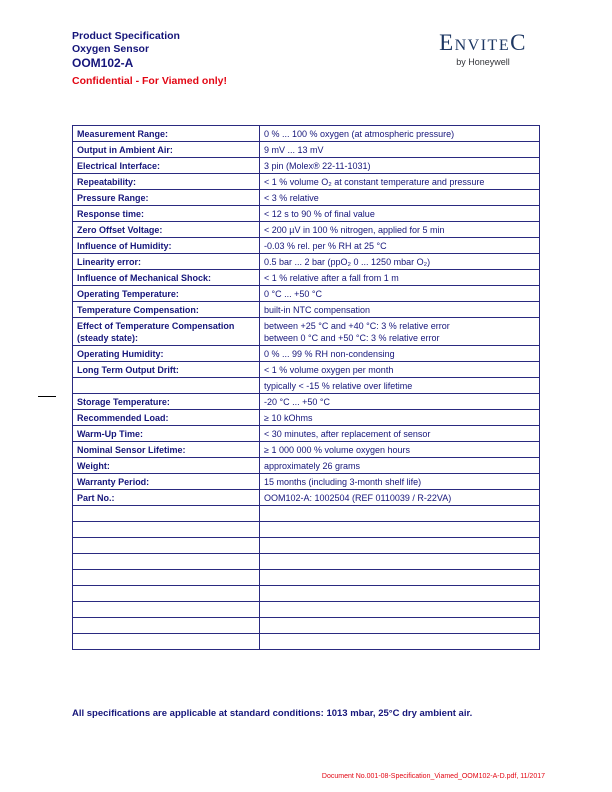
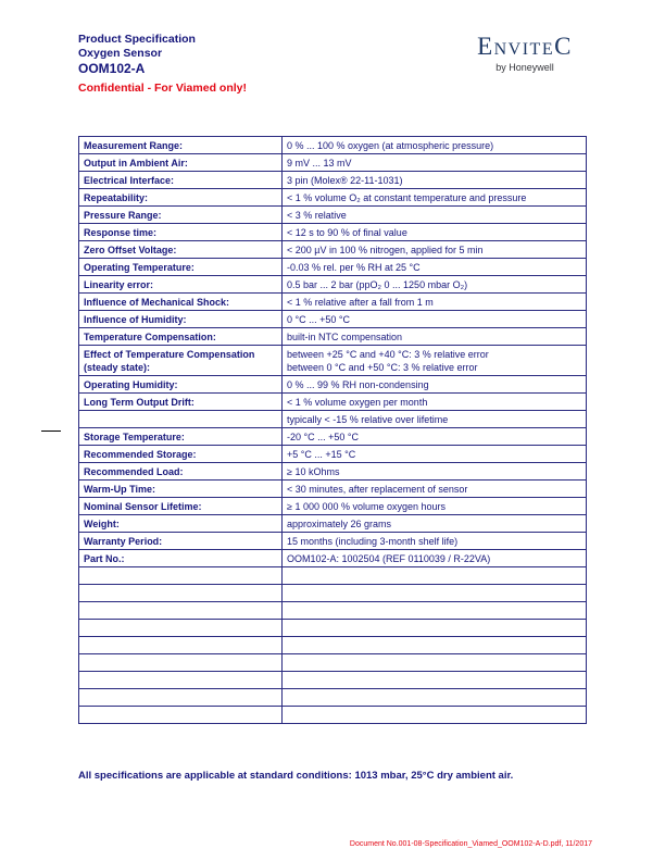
  Product Specification
  Oxygen Sensor
  OOM102-A
  Confidential - For Viamed only!
  EnviteC
  by Honeywell
  Measurement Range:	0 % ... 100 % oxygen (at atmospheric pressure)
  Output in Ambient Air:	9 mV ... 13 mV
  Electrical Interface:	3 pin (Molex® 22-11-1031)
  Repeatability:	< 1 % volume O₂ at constant temperature and pressure
  Pressure Range:	< 3 % relative
  Response time:	< 12 s to 90 % of final value
  Zero Offset Voltage:	< 200 µV in 100 % nitrogen, applied for 5 min
- Influence of Humidity:	-0.03 % rel. per % RH at 25 °C
+ Operating Temperature:	-0.03 % rel. per % RH at 25 °C
  Linearity error:	0.5 bar ... 2 bar (ppO₂ 0 ... 1250 mbar O₂)
  Influence of Mechanical Shock:	< 1 % relative after a fall from 1 m
- Operating Temperature:	0 °C ... +50 °C
+ Influence of Humidity:	0 °C ... +50 °C
  Temperature Compensation:	built-in NTC compensation
  Effect of Temperature Compensation (steady state):	between +25 °C and +40 °C: 3 % relative error between 0 °C and +50 °C: 3 % relative error
  Operating Humidity:	0 % ... 99 % RH non-condensing
  Long Term Output Drift:	< 1 % volume oxygen per month
  	typically < -15 % relative over lifetime
  Storage Temperature:	-20 °C ... +50 °C
+ Recommended Storage:	+5 °C ... +15 °C
  Recommended Load:	≥ 10 kOhms
  Warm-Up Time:	< 30 minutes, after replacement of sensor
  Nominal Sensor Lifetime:	≥ 1 000 000 % volume oxygen hours
  Weight:	approximately 26 grams
  Warranty Period:	15 months (including 3-month shelf life)
  Part No.:	OOM102-A: 1002504 (REF 0110039 / R-22VA)
  All specifications are applicable at standard conditions: 1013 mbar, 25°C dry ambient air.
